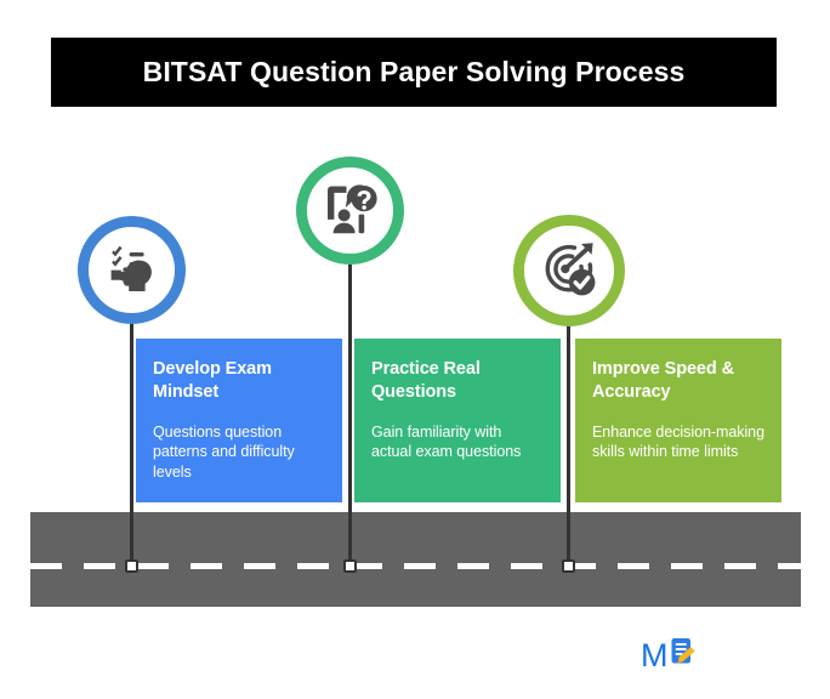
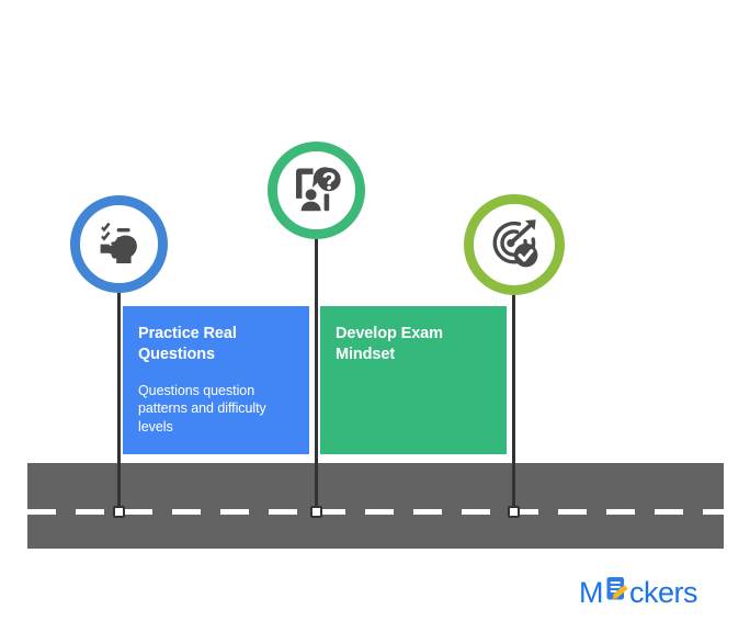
- BITSAT Question Paper Solving Process
- Develop Exam Mindset
+ Practice Real Questions
  Questions question patterns and difficulty levels
- Practice Real Questions
+ Develop Exam Mindset
- Gain familiarity with actual exam questions
- Improve Speed & Accuracy
- Enhance decision-making skills within time limits
  M
+ ckers
